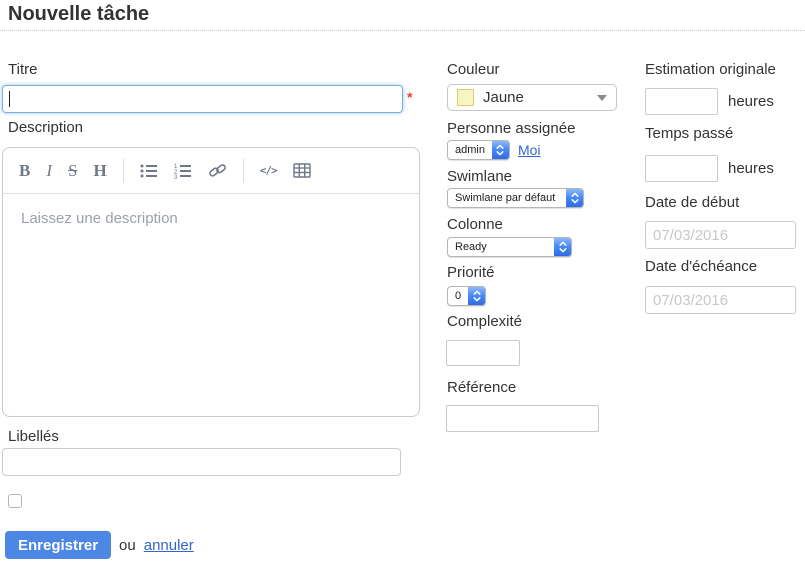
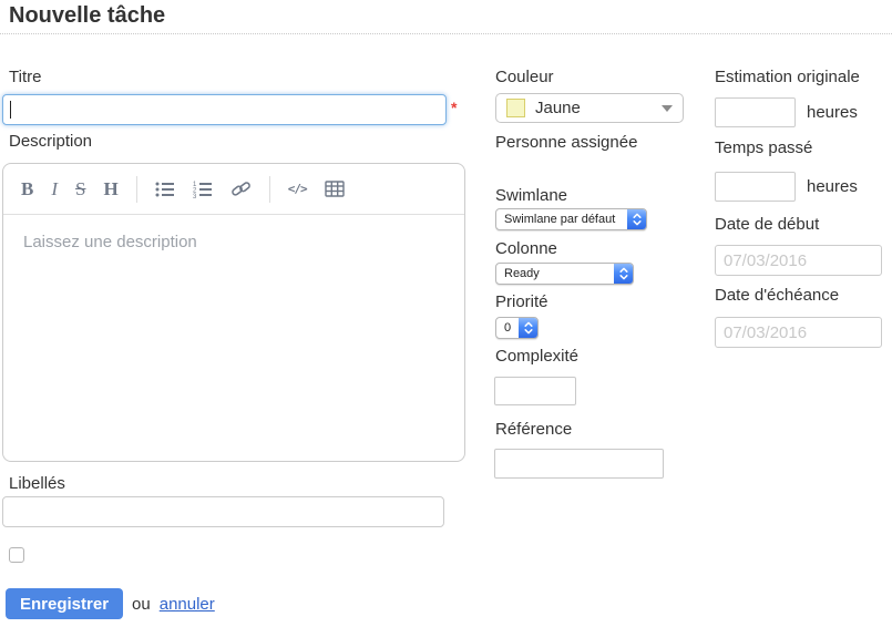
  Nouvelle tâche
  Titre
  *
  Description
  B
  I
  S
  H
  </>
  Laissez une description
  Libellés
  Enregistrer
  ou
  annuler
  Couleur
  Jaune
  Personne assignée
- admin
- Moi
  Swimlane
  Swimlane par défaut
  Colonne
  Ready
  Priorité
  0
  Complexité
  Référence
  Estimation originale
  heures
  Temps passé
  heures
  Date de début
  07/03/2016
  Date d'échéance
  07/03/2016
